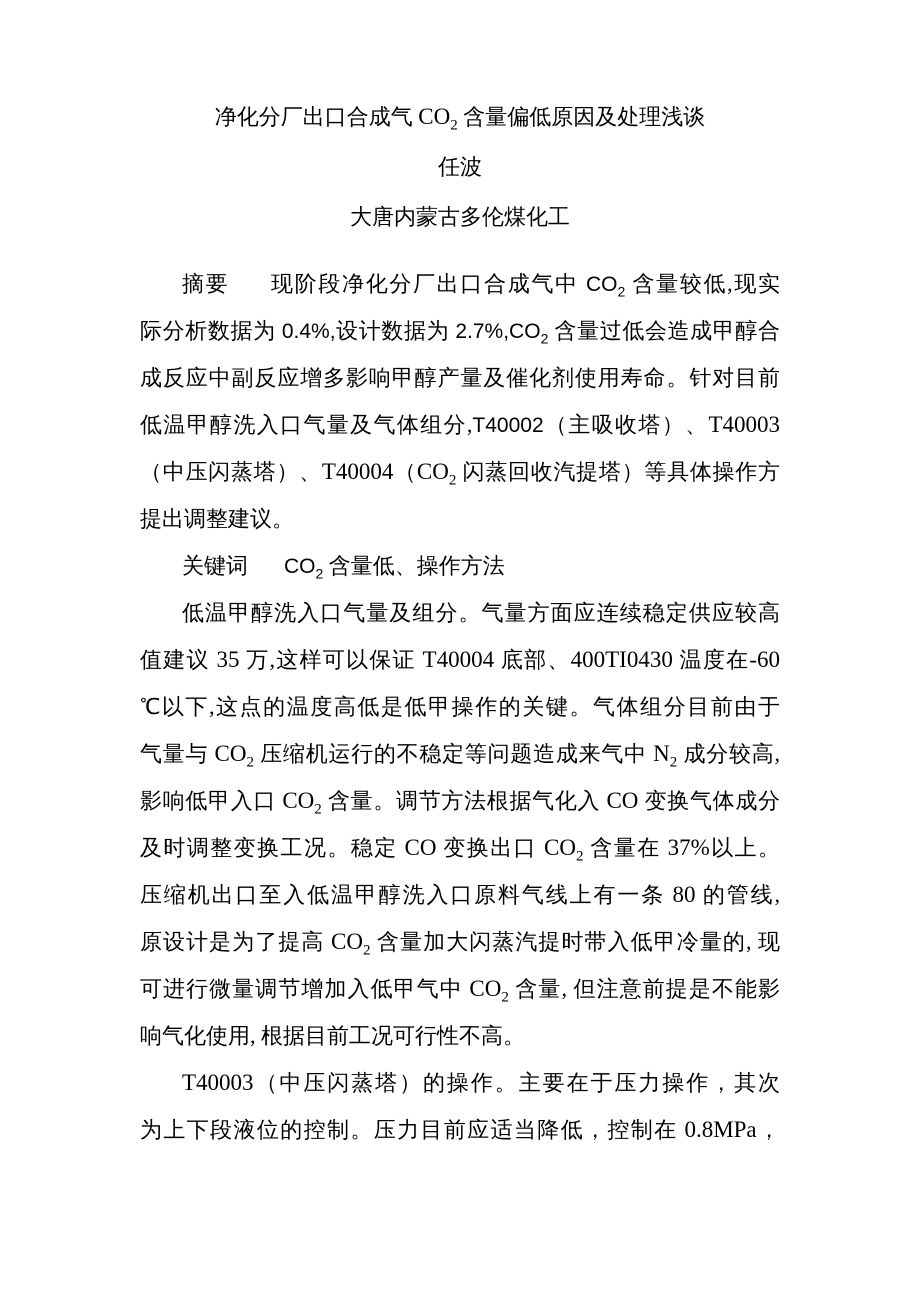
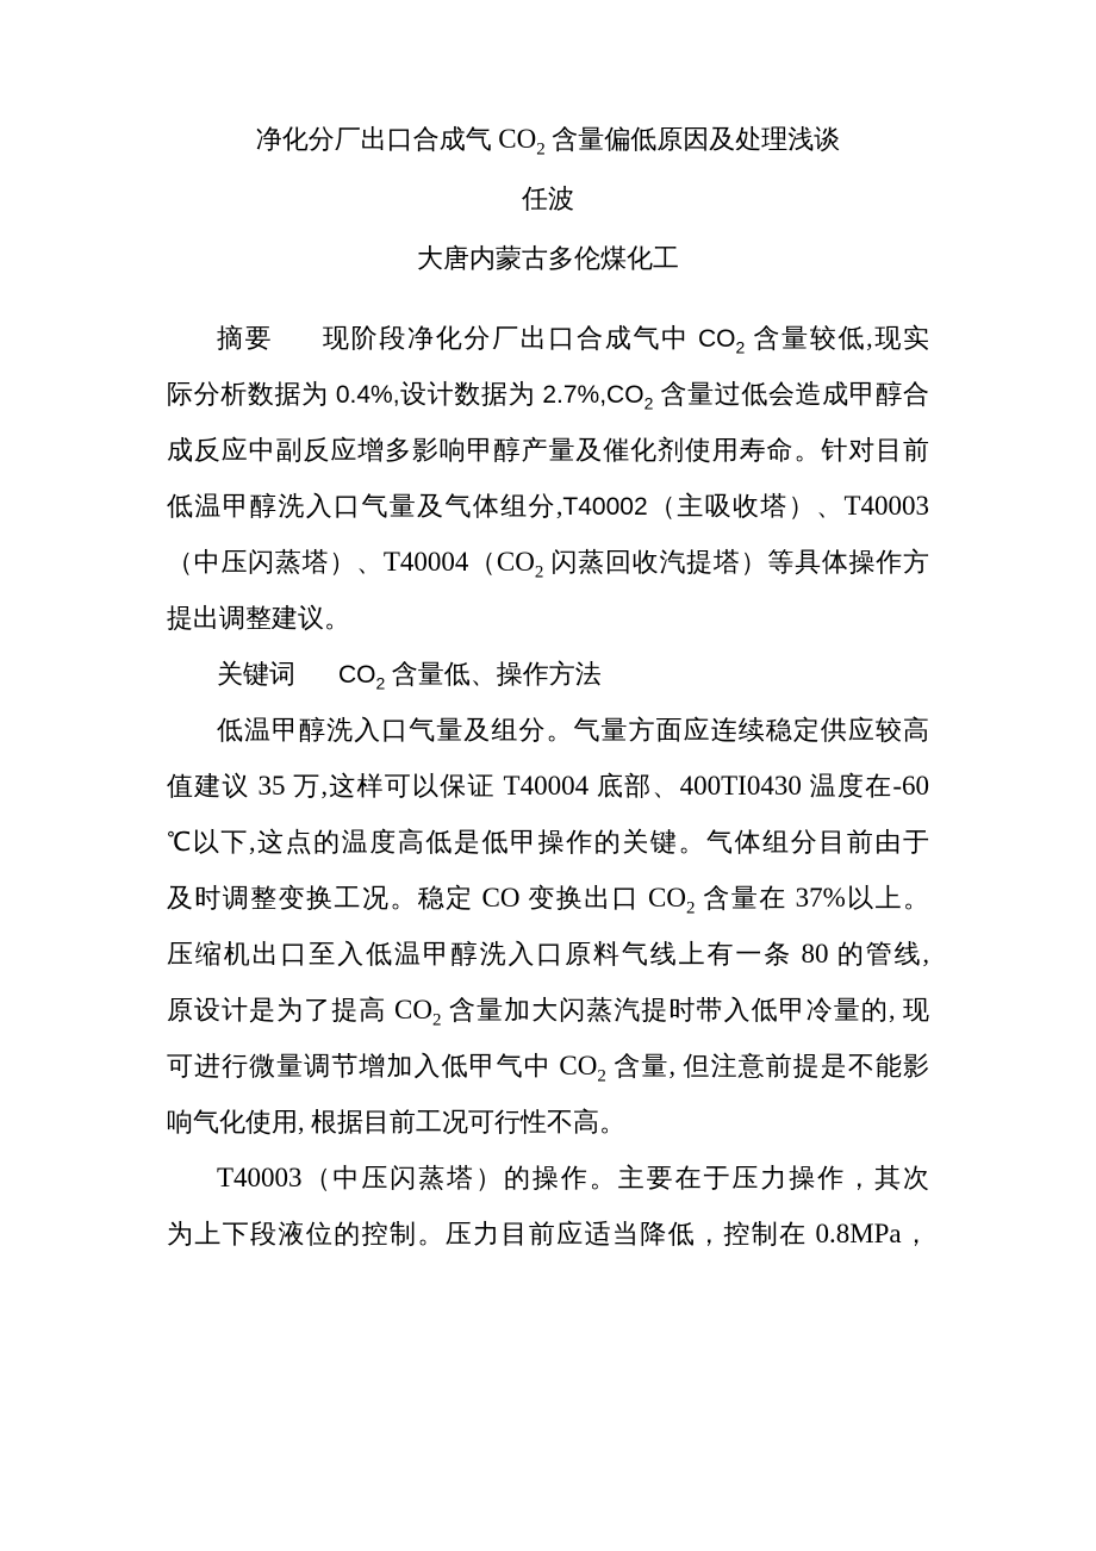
  净化分厂出口合成气 CO2 含量偏低原因及处理浅谈
  任波
  大唐内蒙古多伦煤化工
  摘要 现阶段净化分厂出口合成气中 CO2 含量较低,现实
  际分析数据为 0.4%,设计数据为 2.7%,CO2 含量过低会造成甲醇合
  成反应中副反应增多影响甲醇产量及催化剂使用寿命。针对目前
  低温甲醇洗入口气量及气体组分,T40002（主吸收塔）、T40003
  （中压闪蒸塔）、T40004（CO2 闪蒸回收汽提塔）等具体操作方
  提出调整建议。
  关键词 CO2 含量低、操作方法
  低温甲醇洗入口气量及组分。气量方面应连续稳定供应较高
  值建议 35 万,这样可以保证 T40004 底部、400TI0430 温度在-60
  ℃以下,这点的温度高低是低甲操作的关键。气体组分目前由于
- 气量与 CO2 压缩机运行的不稳定等问题造成来气中 N2 成分较高,
- 影响低甲入口 CO2 含量。调节方法根据气化入 CO 变换气体成分
  及时调整变换工况。稳定 CO 变换出口 CO2 含量在 37%以上。
  压缩机出口至入低温甲醇洗入口原料气线上有一条 80 的管线,
  原设计是为了提高 CO2 含量加大闪蒸汽提时带入低甲冷量的, 现
  可进行微量调节增加入低甲气中 CO2 含量, 但注意前提是不能影
  响气化使用, 根据目前工况可行性不高。
  T40003（中压闪蒸塔）的操作。主要在于压力操作，其次
  为上下段液位的控制。压力目前应适当降低，控制在 0.8MPa，
